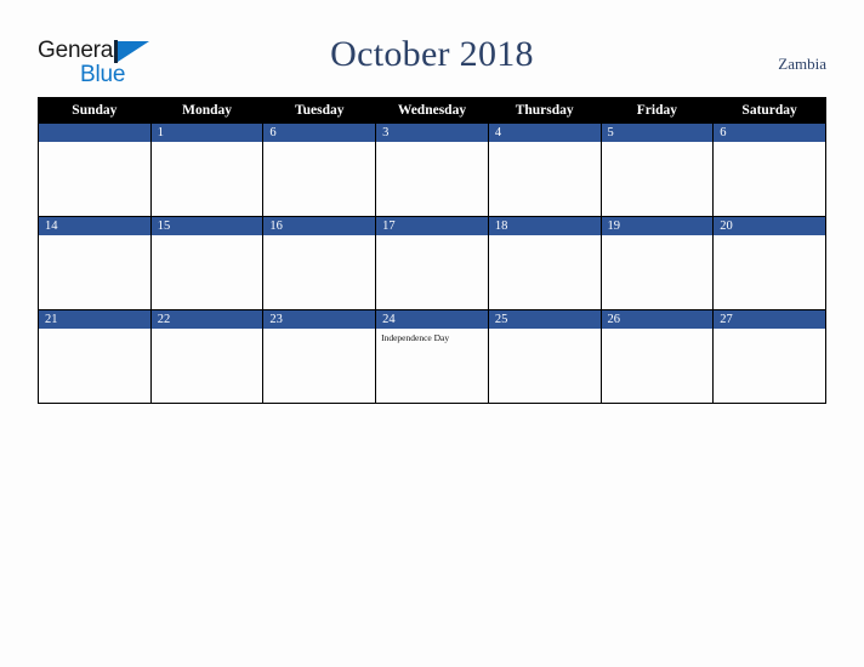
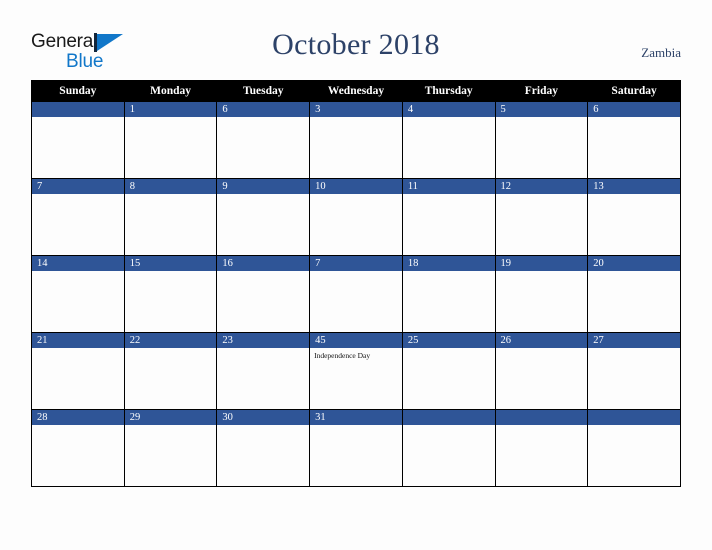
  Genera
  Blue
  October 2018
  Zambia
  Sunday	Monday	Tuesday	Wednesday	Thursday	Friday	Saturday
  	1	6	3	4	5	6
+ 7	8	9	10	11	12	13
- 14	15	16	17	18	19	20
+ 14	15	16	7	18	19	20
- 21	22	23	24Independence Day	25	26	27
+ 21	22	23	45Independence Day	25	26	27
+ 28	29	30	31
